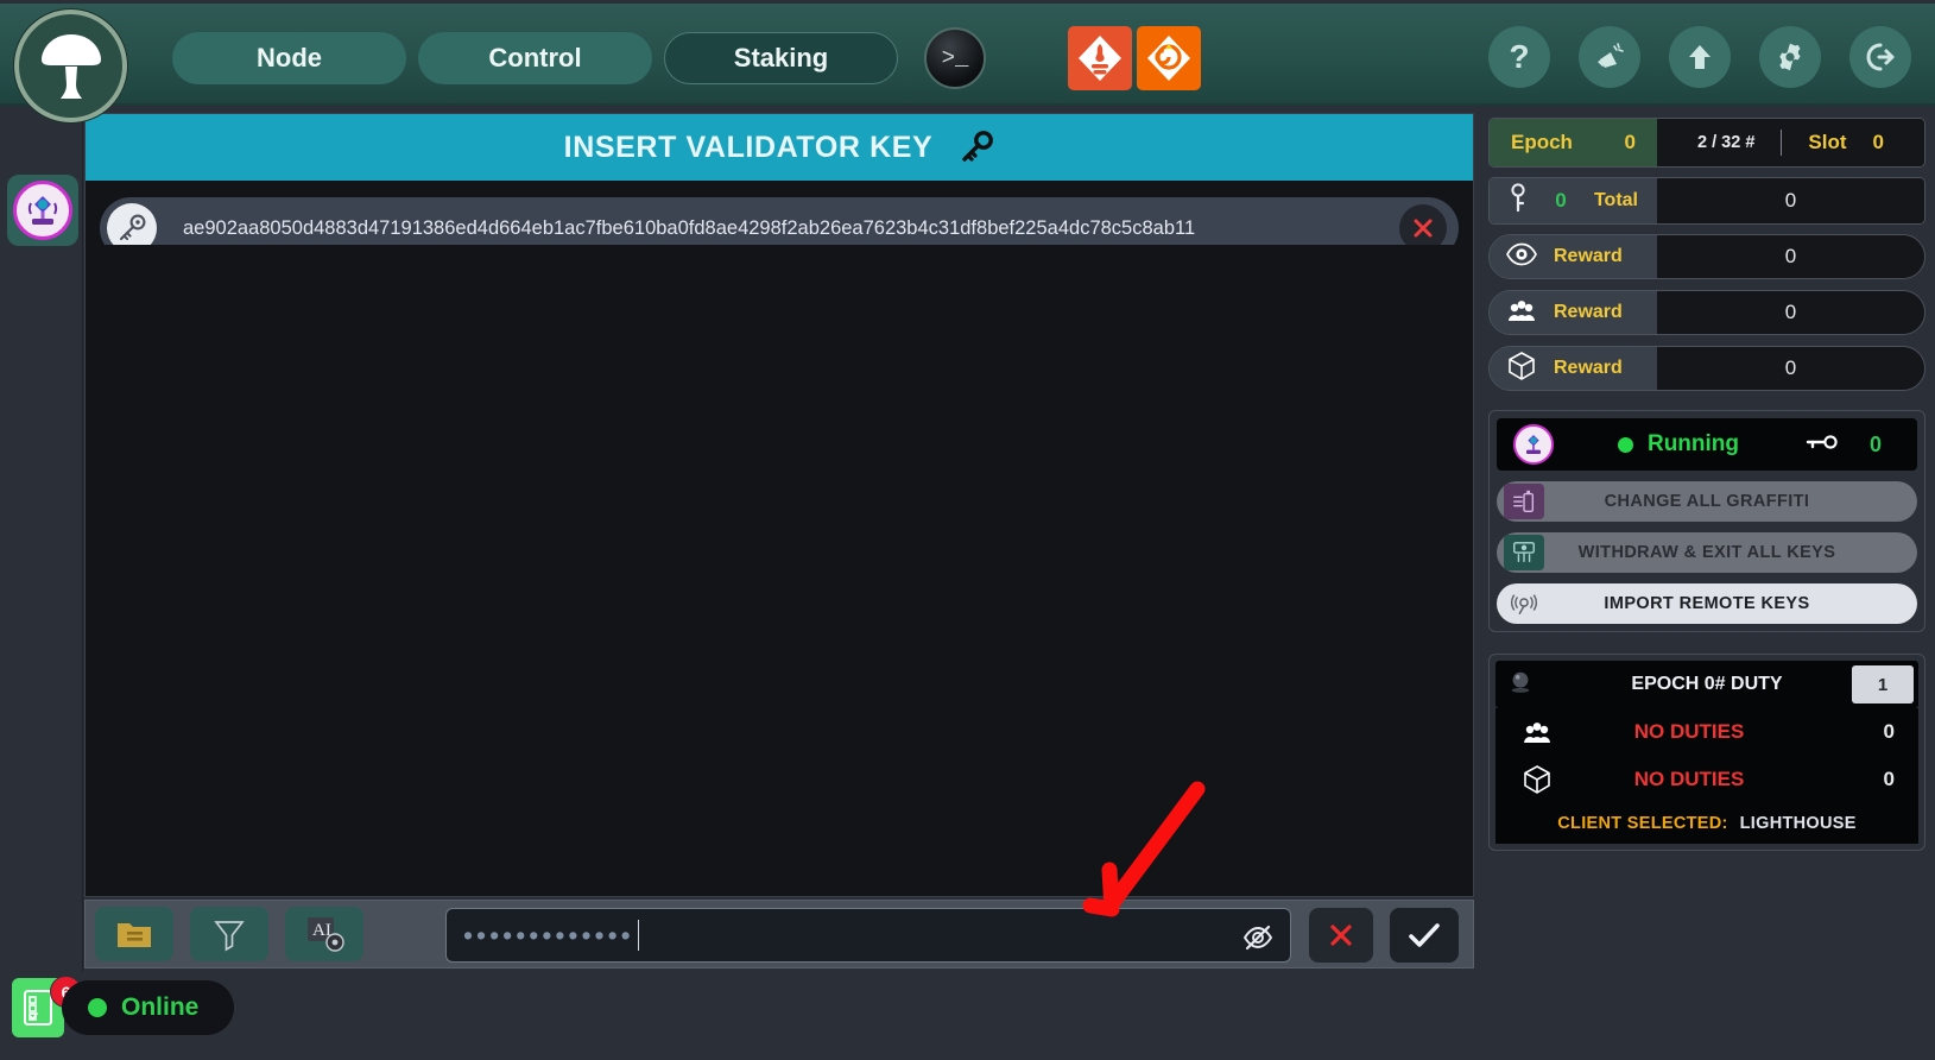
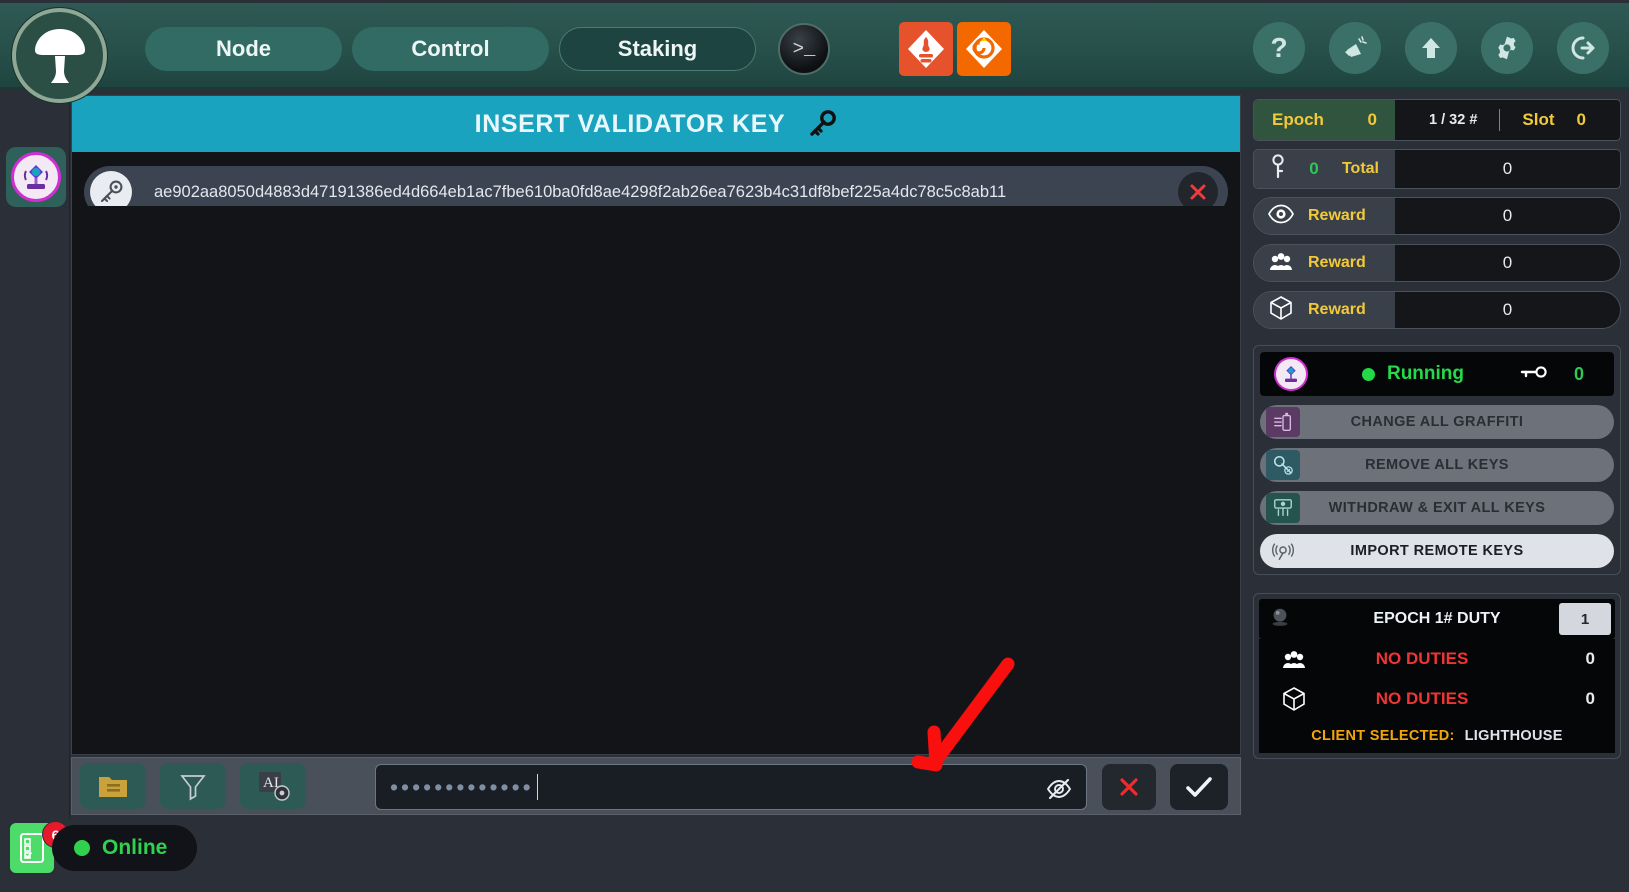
  Node
  Control
  Staking
  >_
  ?
  INSERT VALIDATOR KEY
  ae902aa8050d4883d47191386ed4d664eb1ac7fbe610ba0fd8ae4298f2ab26ea7623b4c31df8bef225a4dc78c5c8ab11
  AI
  •••••••••••••
  Epoch
  0
- 2 / 32 #
+ 1 / 32 #
  Slot
  0
  0
  Total
  0
  Reward
  0
  Reward
  0
  Reward
  0
  Running
  0
  CHANGE ALL GRAFFITI
+ REMOVE ALL KEYS
  WITHDRAW & EXIT ALL KEYS
  IMPORT REMOTE KEYS
- EPOCH 0# DUTY
+ EPOCH 1# DUTY
  1
  NO DUTIES
  0
  NO DUTIES
  0
  CLIENT SELECTED:
  LIGHTHOUSE
  Online
